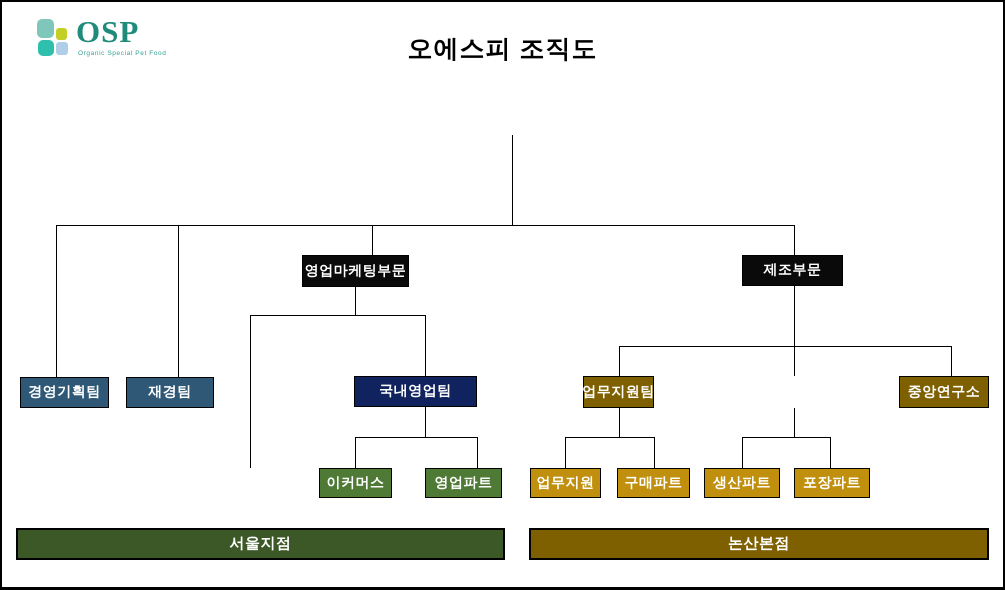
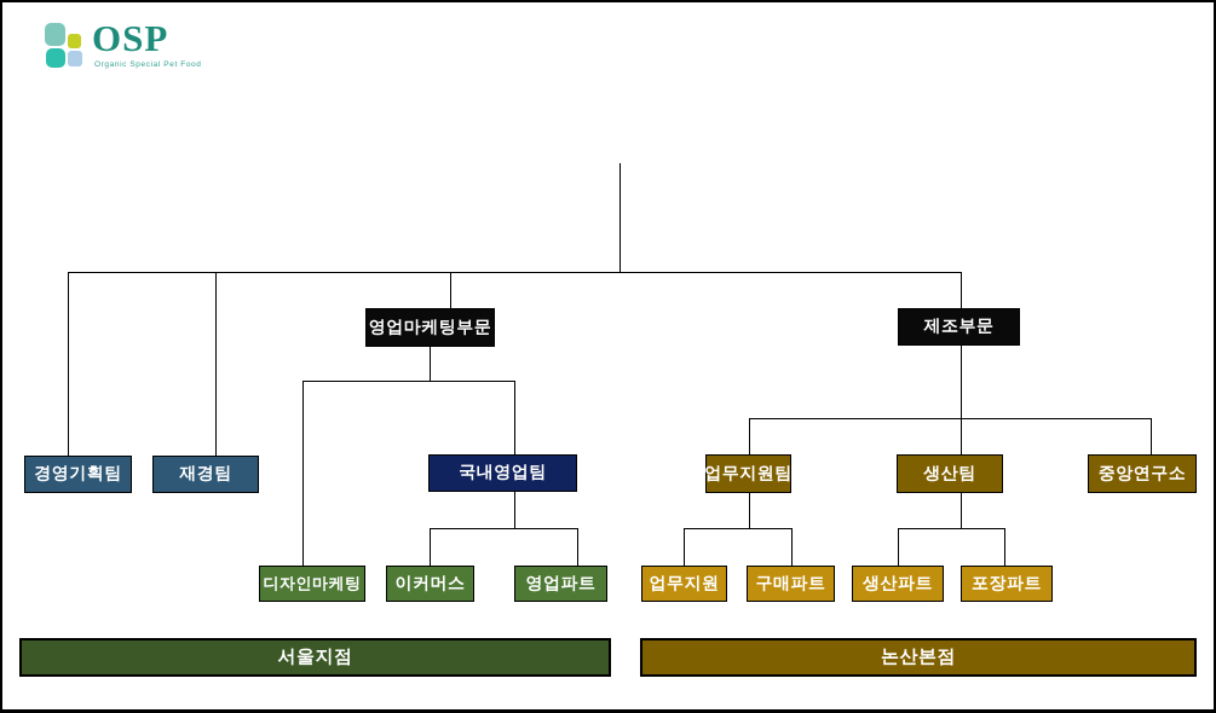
  OSP
- 오에스피 조직도
  영업마케팅부문
  제조부문
  경영기획팀
  재경팀
  국내영업팀
  업무지원팀
+ 생산팀
  중앙연구소
+ 디자인마케팅
  이커머스
  영업파트
  업무지원
  구매파트
  생산파트
  포장파트
  서울지점
  논산본점
